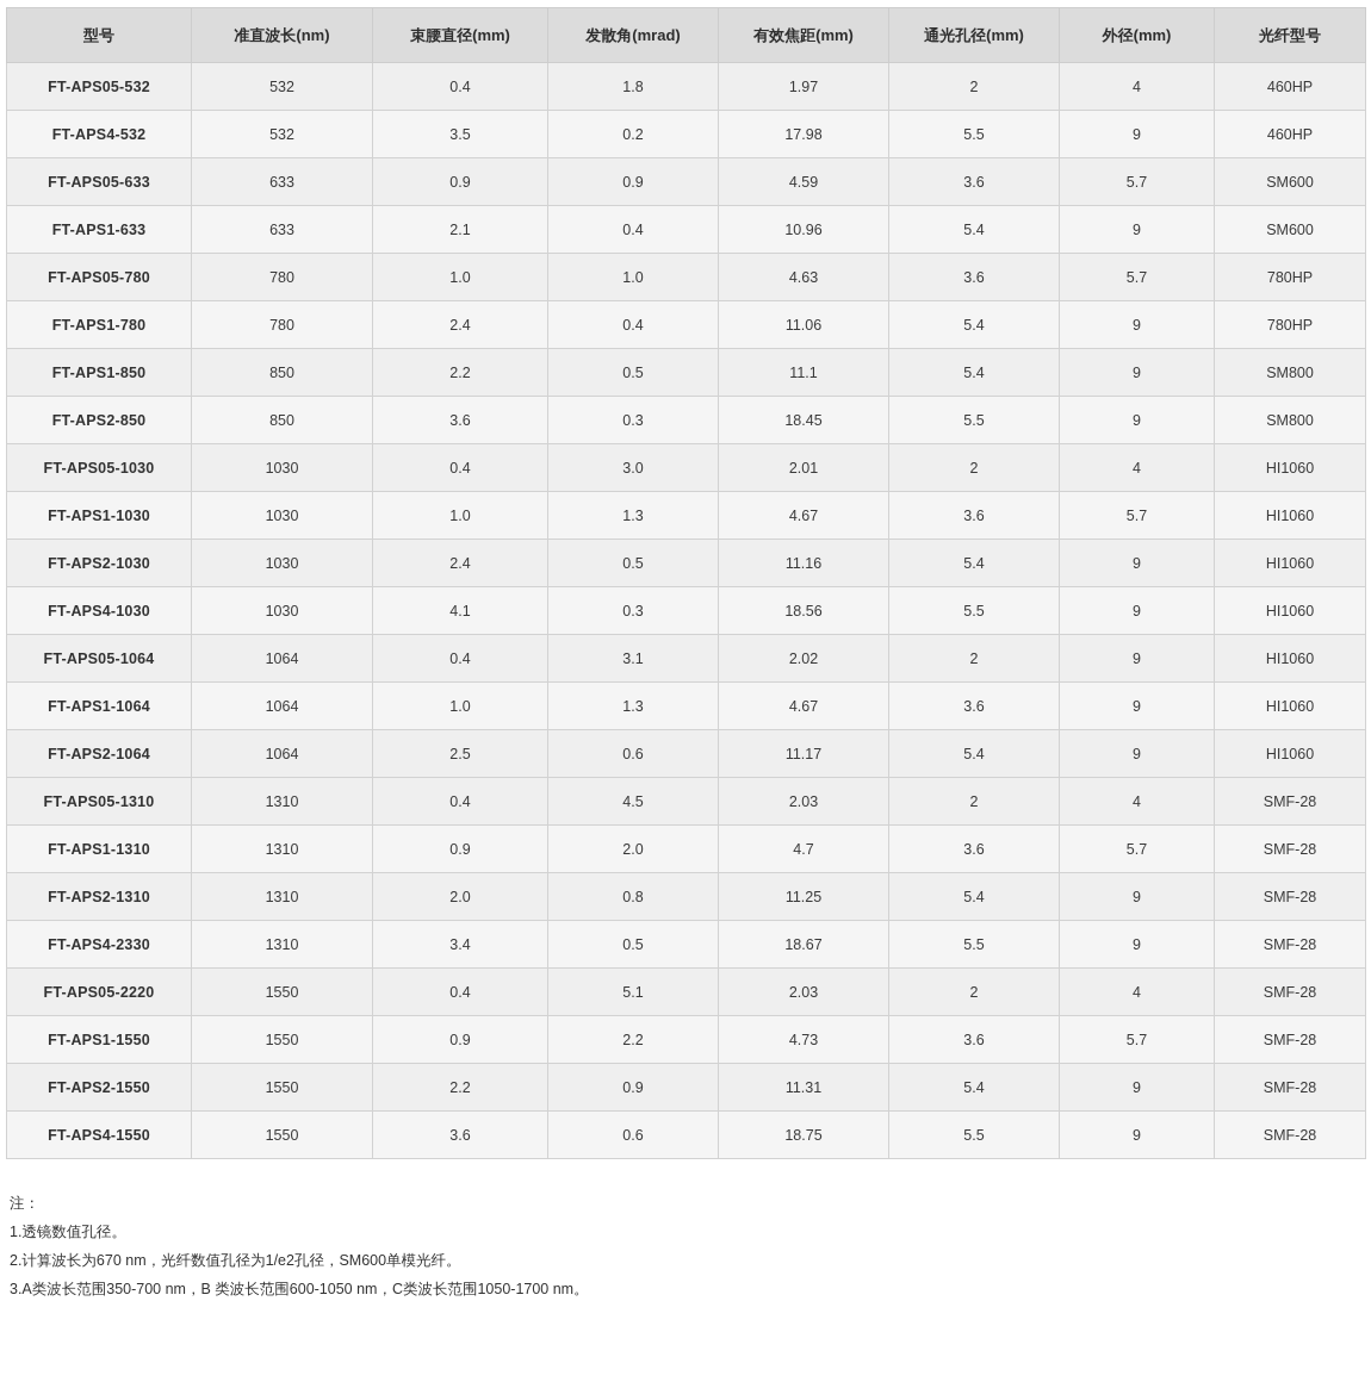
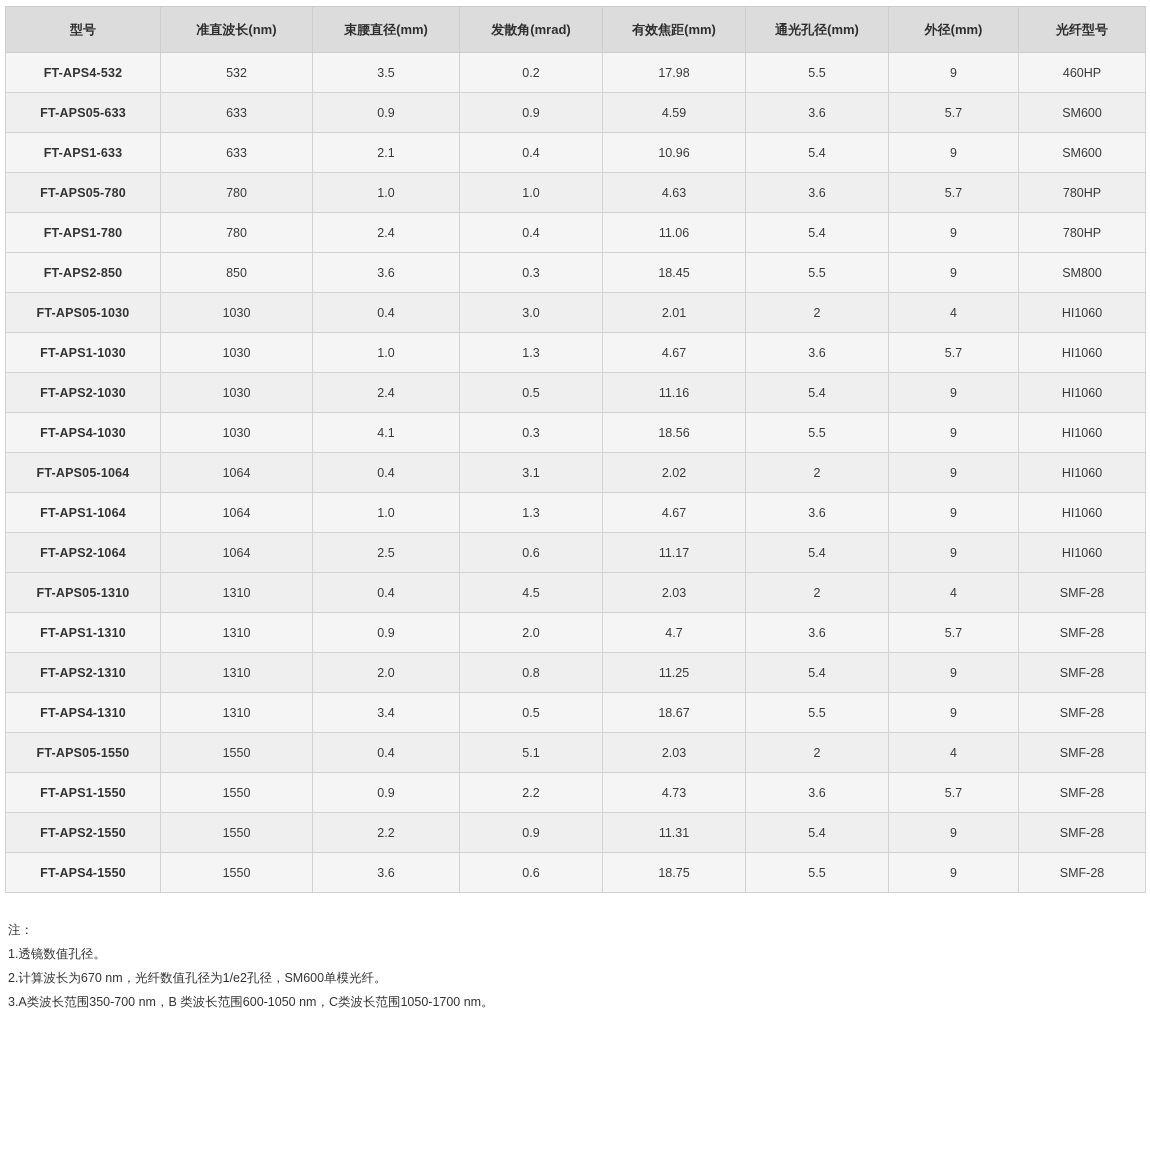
  型号	准直波长(nm)	束腰直径(mm)	发散角(mrad)	有效焦距(mm)	通光孔径(mm)	外径(mm)	光纤型号
- FT-APS05-532	532	0.4	1.8	1.97	2	4	460HP
  FT-APS4-532	532	3.5	0.2	17.98	5.5	9	460HP
  FT-APS05-633	633	0.9	0.9	4.59	3.6	5.7	SM600
  FT-APS1-633	633	2.1	0.4	10.96	5.4	9	SM600
  FT-APS05-780	780	1.0	1.0	4.63	3.6	5.7	780HP
  FT-APS1-780	780	2.4	0.4	11.06	5.4	9	780HP
- FT-APS1-850	850	2.2	0.5	11.1	5.4	9	SM800
  FT-APS2-850	850	3.6	0.3	18.45	5.5	9	SM800
  FT-APS05-1030	1030	0.4	3.0	2.01	2	4	HI1060
  FT-APS1-1030	1030	1.0	1.3	4.67	3.6	5.7	HI1060
  FT-APS2-1030	1030	2.4	0.5	11.16	5.4	9	HI1060
  FT-APS4-1030	1030	4.1	0.3	18.56	5.5	9	HI1060
  FT-APS05-1064	1064	0.4	3.1	2.02	2	9	HI1060
  FT-APS1-1064	1064	1.0	1.3	4.67	3.6	9	HI1060
  FT-APS2-1064	1064	2.5	0.6	11.17	5.4	9	HI1060
  FT-APS05-1310	1310	0.4	4.5	2.03	2	4	SMF-28
  FT-APS1-1310	1310	0.9	2.0	4.7	3.6	5.7	SMF-28
  FT-APS2-1310	1310	2.0	0.8	11.25	5.4	9	SMF-28
- FT-APS4-2330	1310	3.4	0.5	18.67	5.5	9	SMF-28
+ FT-APS4-1310	1310	3.4	0.5	18.67	5.5	9	SMF-28
- FT-APS05-2220	1550	0.4	5.1	2.03	2	4	SMF-28
+ FT-APS05-1550	1550	0.4	5.1	2.03	2	4	SMF-28
  FT-APS1-1550	1550	0.9	2.2	4.73	3.6	5.7	SMF-28
  FT-APS2-1550	1550	2.2	0.9	11.31	5.4	9	SMF-28
  FT-APS4-1550	1550	3.6	0.6	18.75	5.5	9	SMF-28
  注：
  1.透镜数值孔径。
  2.计算波长为670 nm，光纤数值孔径为1/e2孔径，SM600单模光纤。
  3.A类波长范围350-700 nm，B 类波长范围600-1050 nm，C类波长范围1050-1700 nm。
